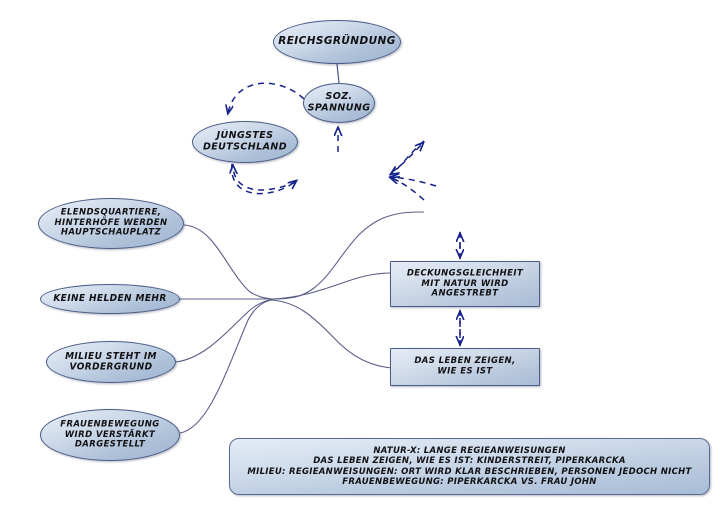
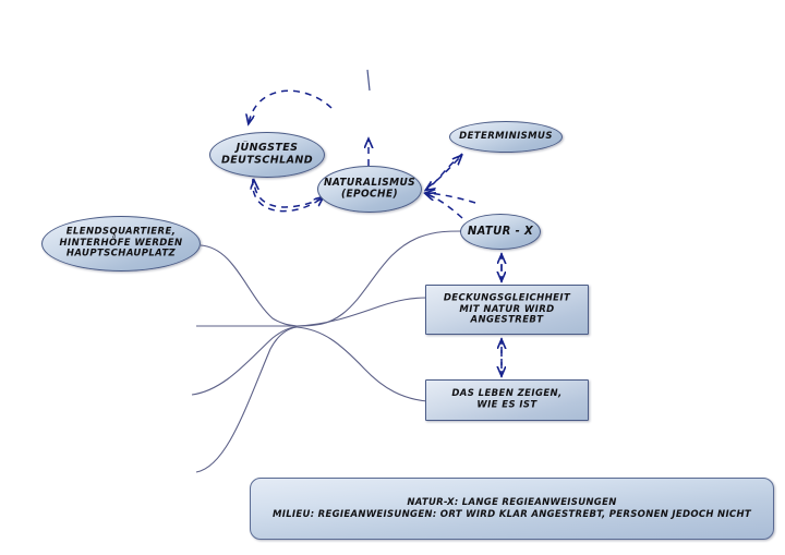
- REICHSGRÜNDUNG
- SOZ.
- SPANNUNG
  JÜNGSTES
  DEUTSCHLAND
+ NATURALISMUS
+ (EPOCHE)
+ DETERMINISMUS
+ NATUR - X
  ELENDSQUARTIERE,
  HINTERHÖFE WERDEN
  HAUPTSCHAUPLATZ
- KEINE HELDEN MEHR
- MILIEU STEHT IM
- VORDERGRUND
- FRAUENBEWEGUNG
- WIRD VERSTÄRKT
- DARGESTELLT
  DECKUNGSGLEICHHEIT
  MIT NATUR WIRD
  ANGESTREBT
  DAS LEBEN ZEIGEN,
  WIE ES IST
  NATUR-X: LANGE REGIEANWEISUNGEN
- DAS LEBEN ZEIGEN, WIE ES IST: KINDERSTREIT, PIPERKARCKA
- MILIEU: REGIEANWEISUNGEN: ORT WIRD KLAR BESCHRIEBEN, PERSONEN JEDOCH NICHT
+ MILIEU: REGIEANWEISUNGEN: ORT WIRD KLAR ANGESTREBT, PERSONEN JEDOCH NICHT
- FRAUENBEWEGUNG: PIPERKARCKA VS. FRAU JOHN
